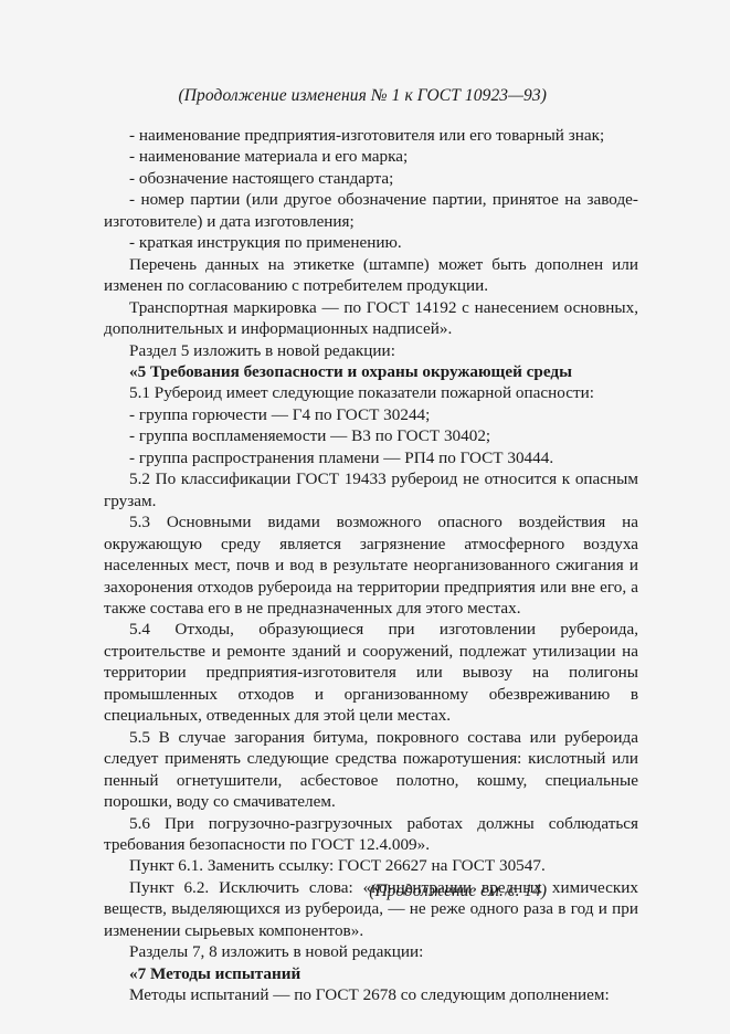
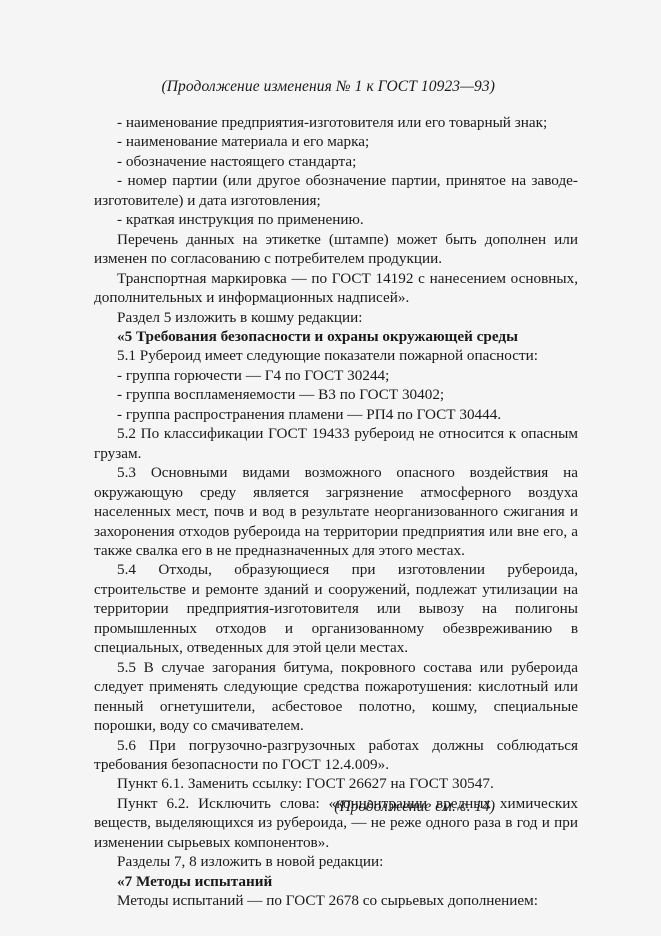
  (Продолжение изменения № 1 к ГОСТ 10923—93)
  - наименование предприятия-изготовителя или его товарный знак;
  - наименование материала и его марка;
  - обозначение настоящего стандарта;
  - номер партии (или другое обозначение партии, принятое на заводе-изготовителе) и дата изготовления;
  - краткая инструкция по применению.
  Перечень данных на этикетке (штампе) может быть дополнен или изменен по согласованию с потребителем продукции.
  Транспортная маркировка — по ГОСТ 14192 с нанесением основных, дополнительных и информационных надписей».
- Раздел 5 изложить в новой редакции:
+ Раздел 5 изложить в кошму редакции:
  «5 Требования безопасности и охраны окружающей среды
  5.1 Рубероид имеет следующие показатели пожарной опасности:
  - группа горючести — Г4 по ГОСТ 30244;
  - группа воспламеняемости — В3 по ГОСТ 30402;
  - группа распространения пламени — РП4 по ГОСТ 30444.
  5.2 По классификации ГОСТ 19433 рубероид не относится к опасным грузам.
- 5.3 Основными видами возможного опасного воздействия на окружающую среду является загрязнение атмосферного воздуха населенных мест, почв и вод в результате неорганизованного сжигания и захоронения отходов рубероида на территории предприятия или вне его, а также состава его в не предназначенных для этого местах.
+ 5.3 Основными видами возможного опасного воздействия на окружающую среду является загрязнение атмосферного воздуха населенных мест, почв и вод в результате неорганизованного сжигания и захоронения отходов рубероида на территории предприятия или вне его, а также свалка его в не предназначенных для этого местах.
  5.4 Отходы, образующиеся при изготовлении рубероида, строительстве и ремонте зданий и сооружений, подлежат утилизации на территории предприятия-изготовителя или вывозу на полигоны промышленных отходов и организованному обезвреживанию в специальных, отведенных для этой цели местах.
  5.5 В случае загорания битума, покровного состава или рубероида следует применять следующие средства пожаротушения: кислотный или пенный огнетушители, асбестовое полотно, кошму, специальные порошки, воду со смачивателем.
  5.6 При погрузочно-разгрузочных работах должны соблюдаться требования безопасности по ГОСТ 12.4.009».
  Пункт 6.1. Заменить ссылку: ГОСТ 26627 на ГОСТ 30547.
  Пункт 6.2. Исключить слова: «концентрации вредных химических веществ, выделяющихся из рубероида, — не реже одного раза в год и при изменении сырьевых компонентов».
  Разделы 7, 8 изложить в новой редакции:
  «7 Методы испытаний
- Методы испытаний — по ГОСТ 2678 со следующим дополнением:
+ Методы испытаний — по ГОСТ 2678 со сырьевых дополнением:
  (Продолжение см. с. 14)
